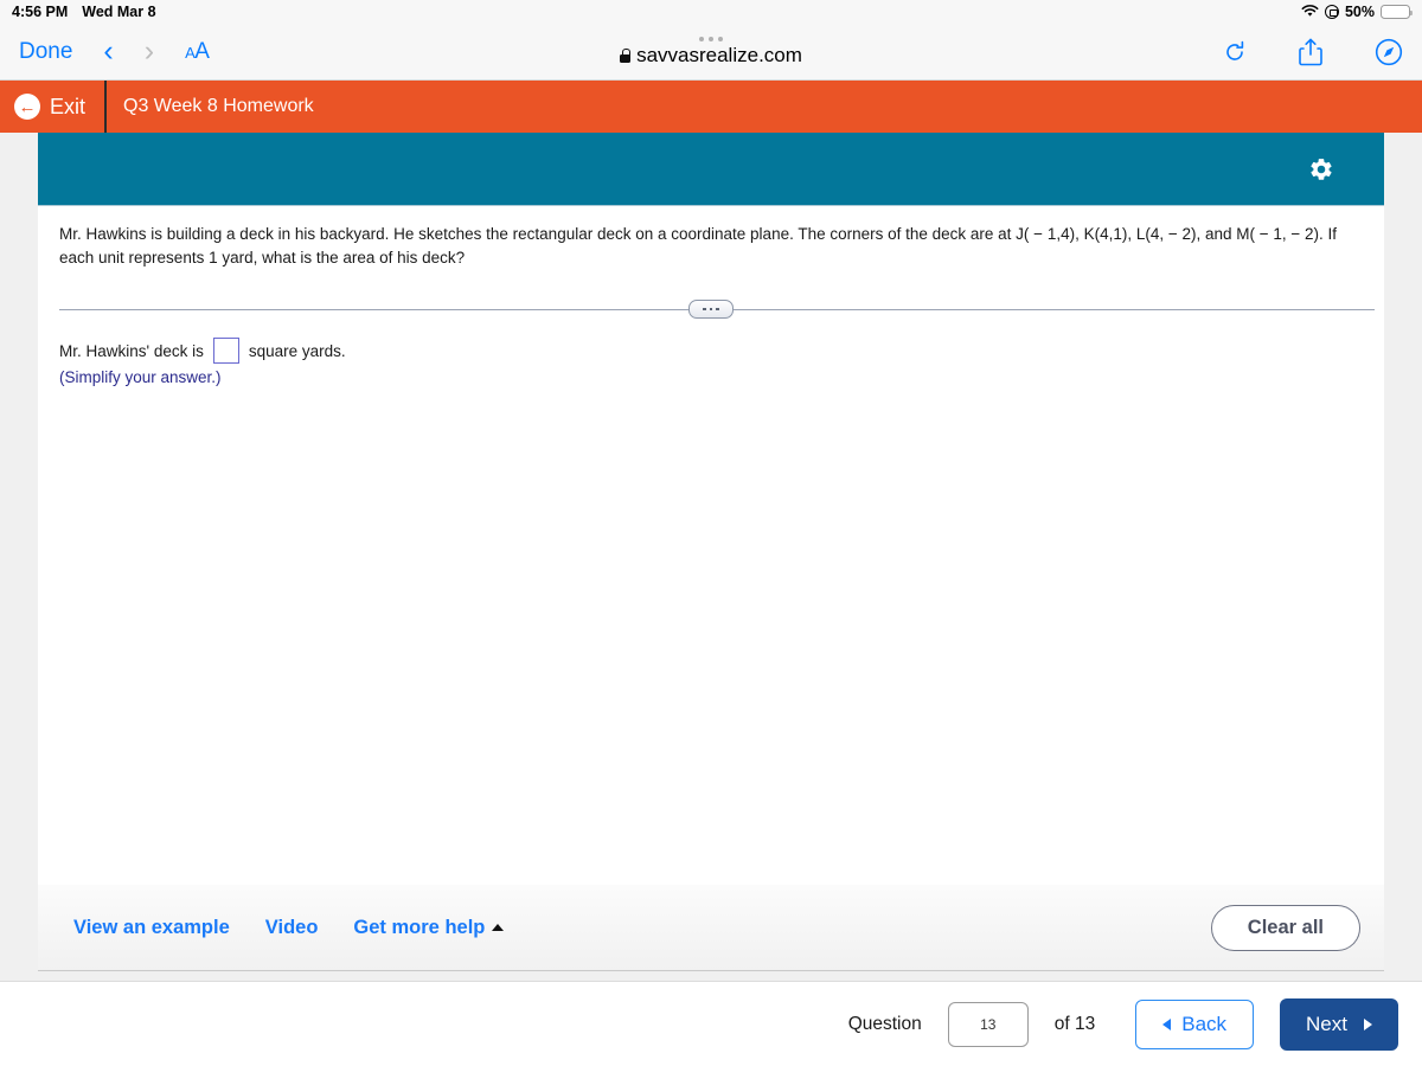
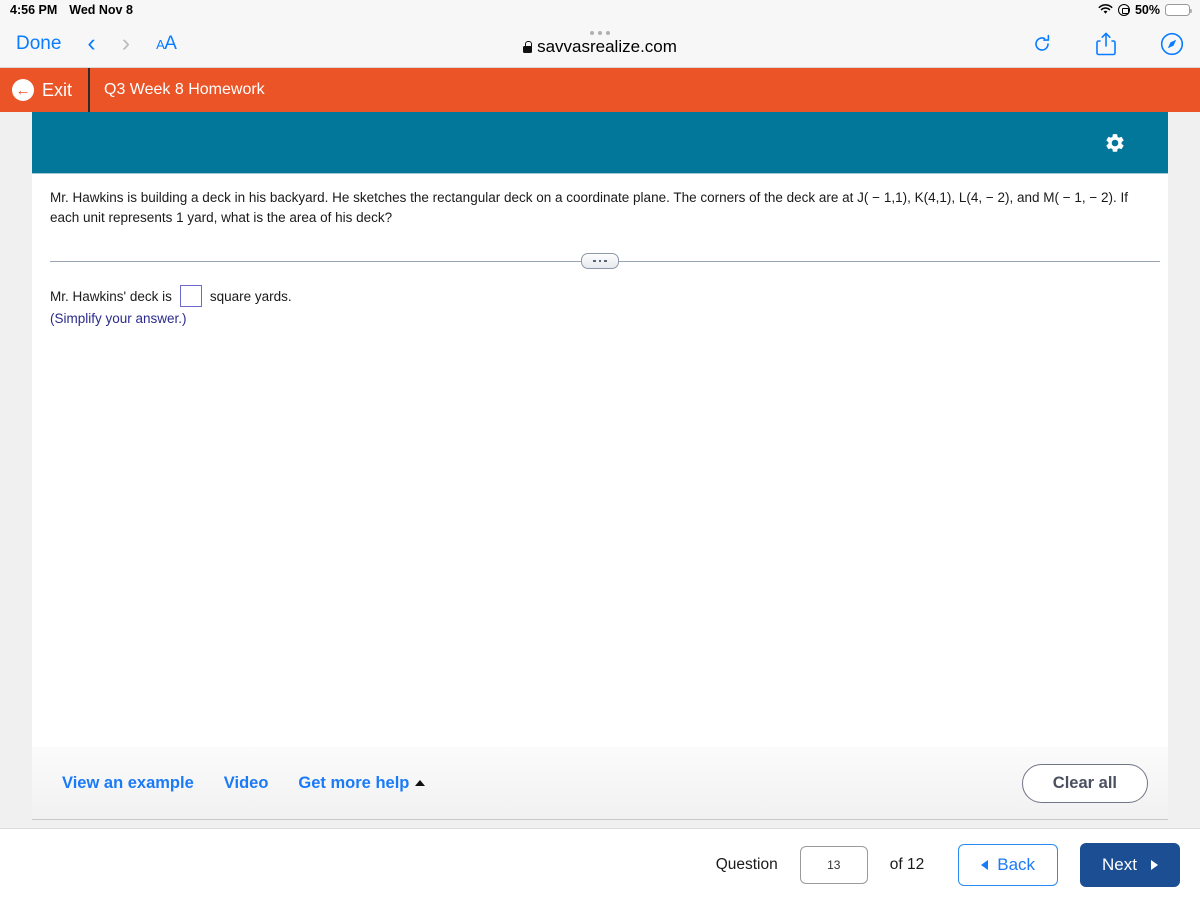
  4:56 PM
- Wed Mar 8
+ Wed Nov 8
  50%
  Done
  ‹
  ›
  AA
  savvasrealize.com
  ←
  Exit
  Q3 Week 8 Homework
- Mr. Hawkins is building a deck in his backyard. He sketches the rectangular deck on a coordinate plane. The corners of the deck are at J( − 1,4), K(4,1), L(4, − 2), and M( − 1, − 2). If each unit represents 1 yard, what is the area of his deck?
+ Mr. Hawkins is building a deck in his backyard. He sketches the rectangular deck on a coordinate plane. The corners of the deck are at J( − 1,1), K(4,1), L(4, − 2), and M( − 1, − 2). If each unit represents 1 yard, what is the area of his deck?
  Mr. Hawkins' deck is
  square yards.
  (Simplify your answer.)
  View an example
  Video
  Get more help
  Clear all
  Question
  13
- of 13
+ of 12
  Back
  Next
